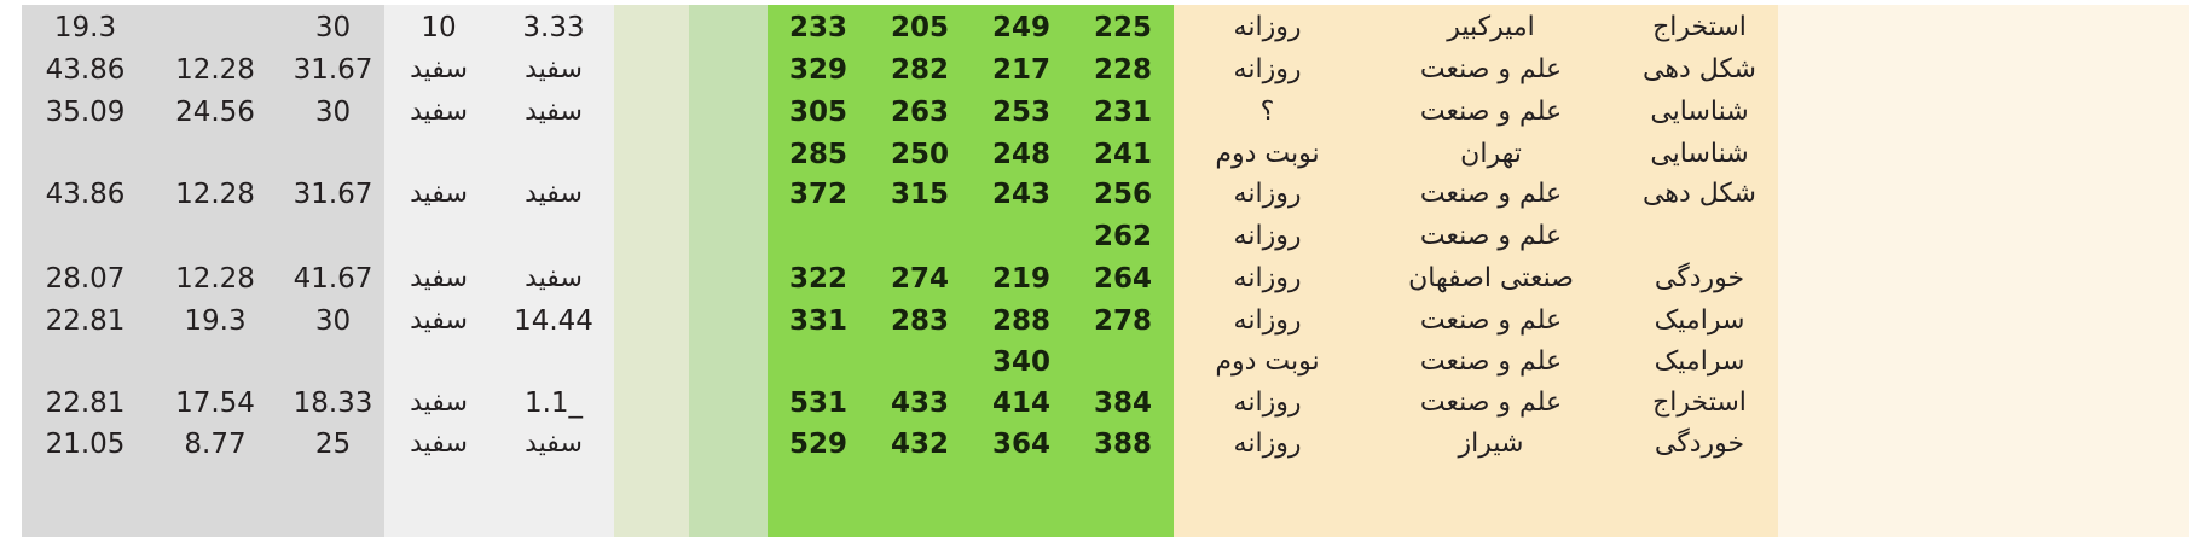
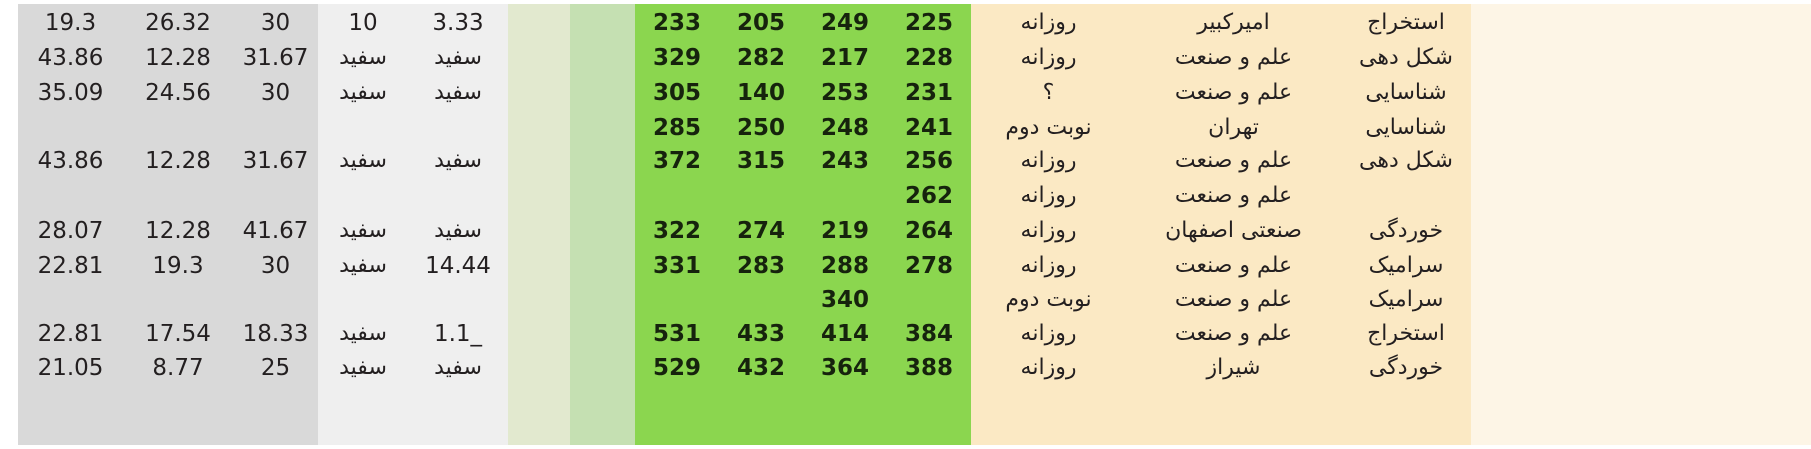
  19.3
+ 26.32
  30
  10
  3.33
  233
  205
  249
  225
  روزانه
  امیرکبیر
  استخراج
  43.86
  12.28
  31.67
  سفید
  سفید
  329
  282
  217
  228
  روزانه
  علم و صنعت
  شکل دهی
  35.09
  24.56
  30
  سفید
  سفید
  305
- 263
+ 140
  253
  231
  ؟
  علم و صنعت
  شناسایی
  285
  250
  248
  241
  نوبت دوم
  تهران
  شناسایی
  43.86
  12.28
  31.67
  سفید
  سفید
  372
  315
  243
  256
  روزانه
  علم و صنعت
  شکل دهی
  262
  روزانه
  علم و صنعت
  28.07
  12.28
  41.67
  سفید
  سفید
  322
  274
  219
  264
  روزانه
  صنعتی اصفهان
  خوردگی
  22.81
  19.3
  30
  سفید
  14.44
  331
  283
  288
  278
  روزانه
  علم و صنعت
  سرامیک
  340
  نوبت دوم
  علم و صنعت
  سرامیک
  22.81
  17.54
  18.33
  سفید
  1.1_
  531
  433
  414
  384
  روزانه
  علم و صنعت
  استخراج
  21.05
  8.77
  25
  سفید
  سفید
  529
  432
  364
  388
  روزانه
  شیراز
  خوردگی
